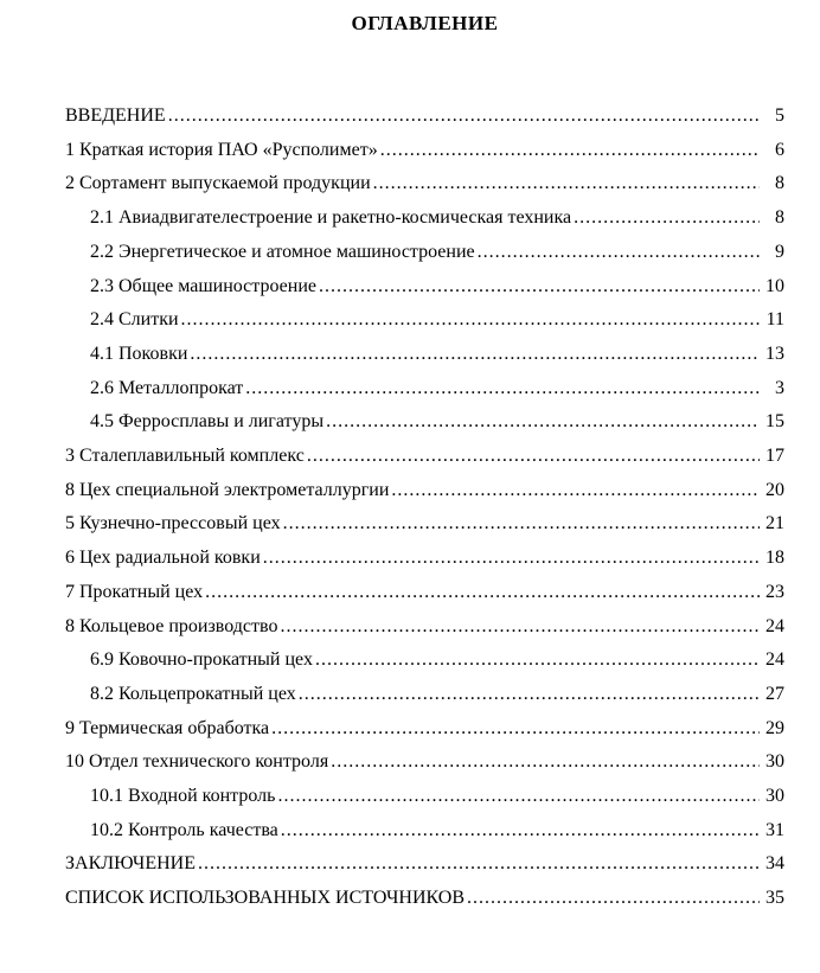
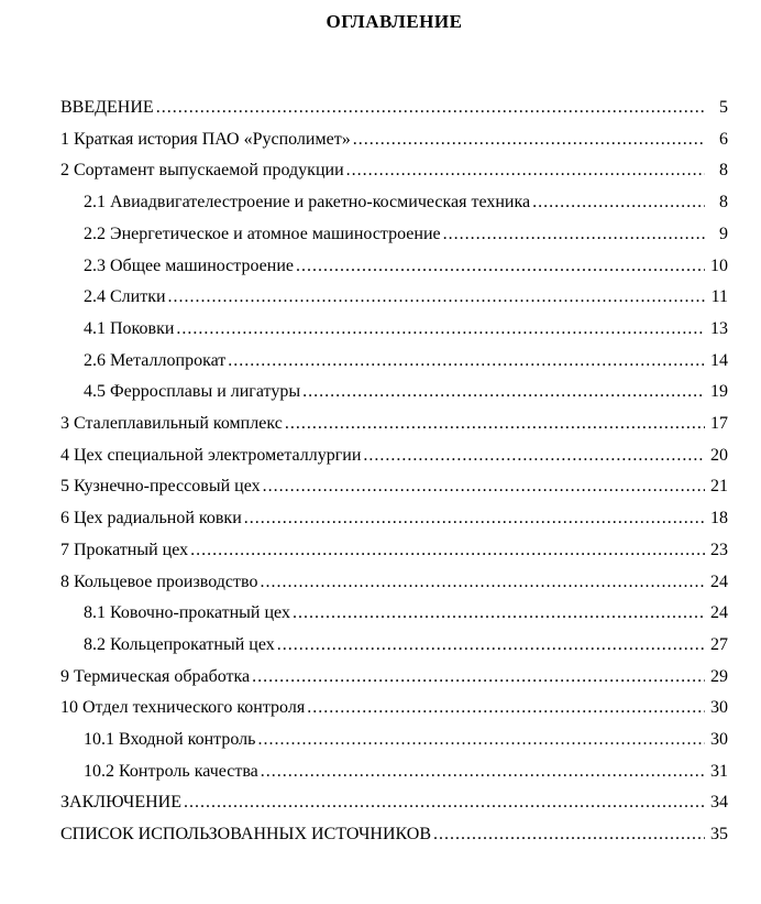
  ОГЛАВЛЕНИЕ
  ВВЕДЕНИЕ
  5
  1 Краткая история ПАО «Русполимет»
  6
  2 Сортамент выпускаемой продукции
  8
  2.1 Авиадвигателестроение и ракетно-космическая техника
  8
  2.2 Энергетическое и атомное машиностроение
  9
  2.3 Общее машиностроение
  10
  2.4 Слитки
  11
  4.1 Поковки
  13
  2.6 Металлопрокат
- 3
+ 14
  4.5 Ферросплавы и лигатуры
- 15
+ 19
  3 Сталеплавильный комплекс
  17
- 8 Цех специальной электрометаллургии
+ 4 Цех специальной электрометаллургии
  20
  5 Кузнечно-прессовый цех
  21
  6 Цех радиальной ковки
  18
  7 Прокатный цех
  23
  8 Кольцевое производство
  24
- 6.9 Ковочно-прокатный цех
+ 8.1 Ковочно-прокатный цех
  24
  8.2 Кольцепрокатный цех
  27
  9 Термическая обработка
  29
  10 Отдел технического контроля
  30
  10.1 Входной контроль
  30
  10.2 Контроль качества
  31
  ЗАКЛЮЧЕНИЕ
  34
  СПИСОК ИСПОЛЬЗОВАННЫХ ИСТОЧНИКОВ
  35
